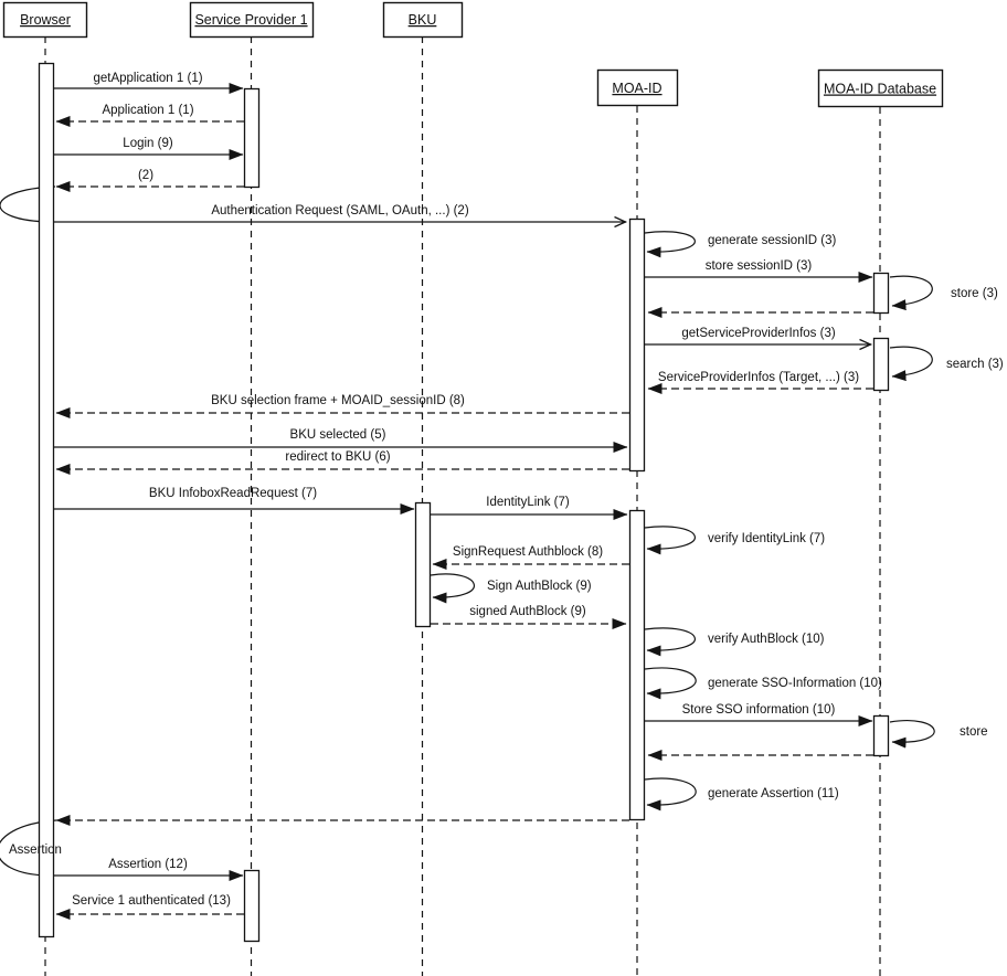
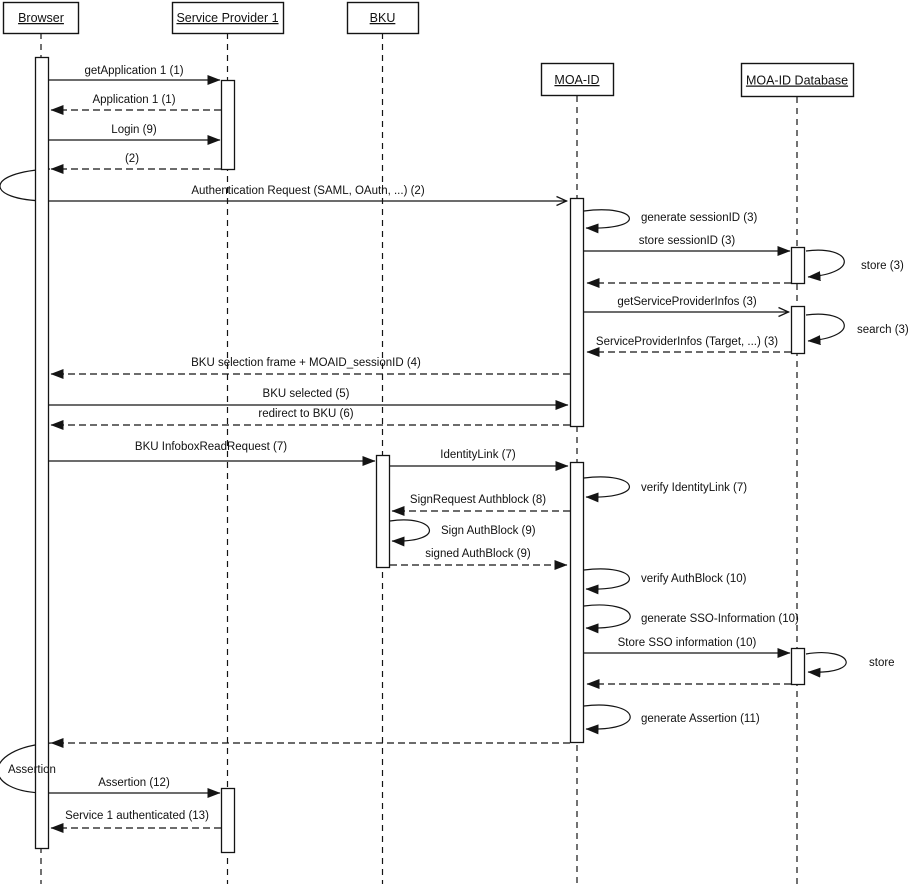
  Browser
  Service Provider 1
  BKU
  MOA-ID
  MOA-ID Database
  getApplication 1 (1)
  Application 1 (1)
  Login (9)
  (2)
  Authentication Request (SAML, OAuth, ...) (2)
  generate sessionID (3)
  store sessionID (3)
  store (3)
  getServiceProviderInfos (3)
  search (3)
  ServiceProviderInfos (Target, ...) (3)
- BKU selection frame + MOAID_sessionID (8)
+ BKU selection frame + MOAID_sessionID (4)
  BKU selected (5)
  redirect to BKU (6)
  BKU InfoboxReadRequest (7)
  IdentityLink (7)
  verify IdentityLink (7)
  SignRequest Authblock (8)
  Sign AuthBlock (9)
  signed AuthBlock (9)
  verify AuthBlock (10)
  generate SSO-Information (10)
  Store SSO information (10)
  store
  generate Assertion (11)
  Assertion
  Assertion (12)
  Service 1 authenticated (13)
